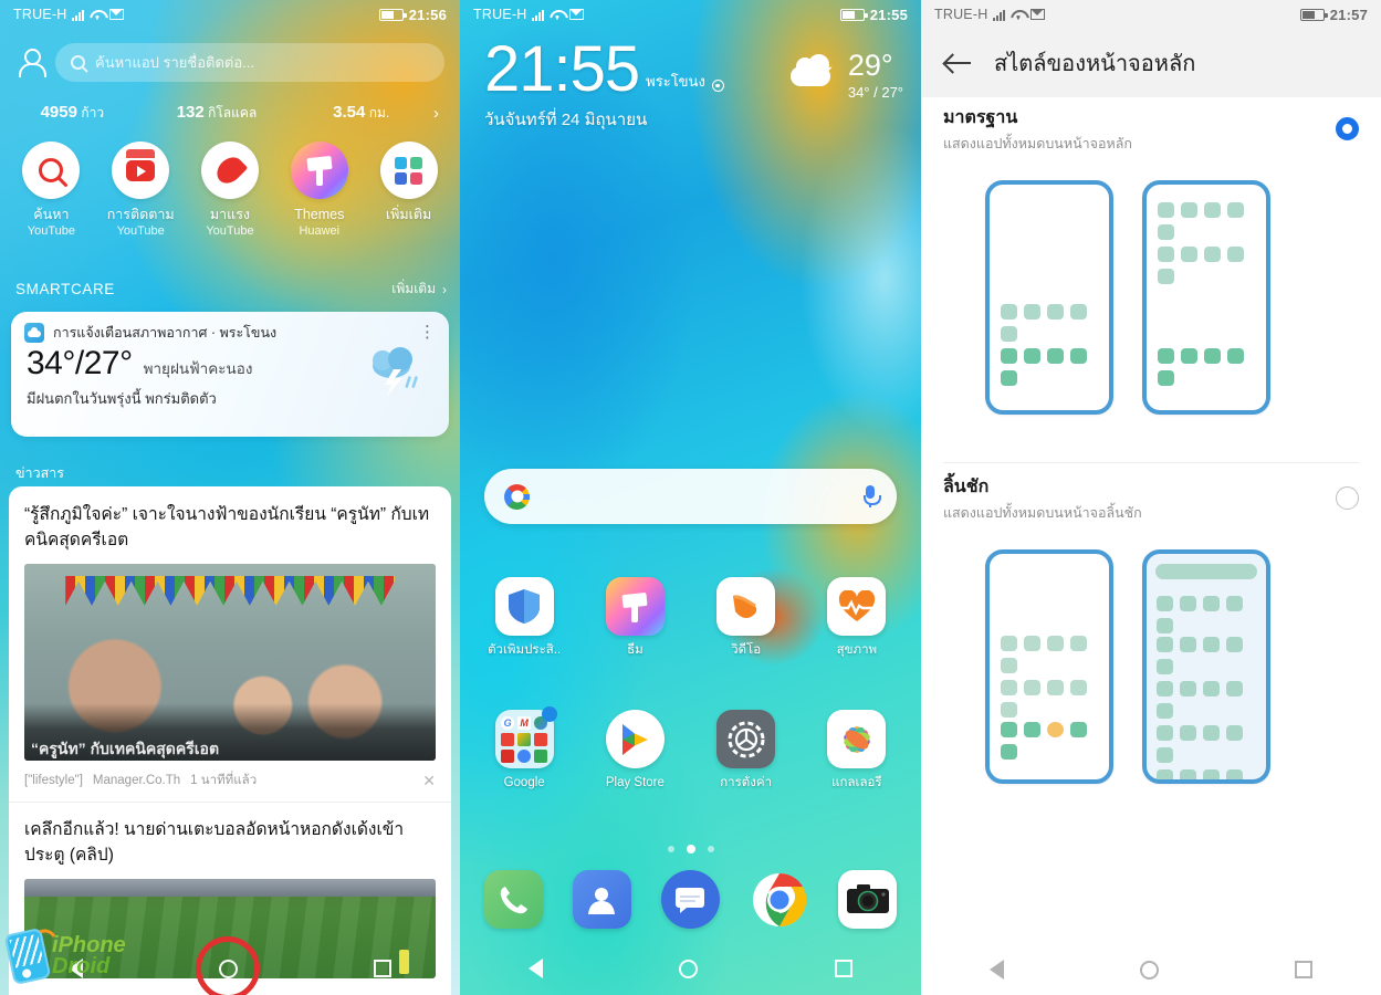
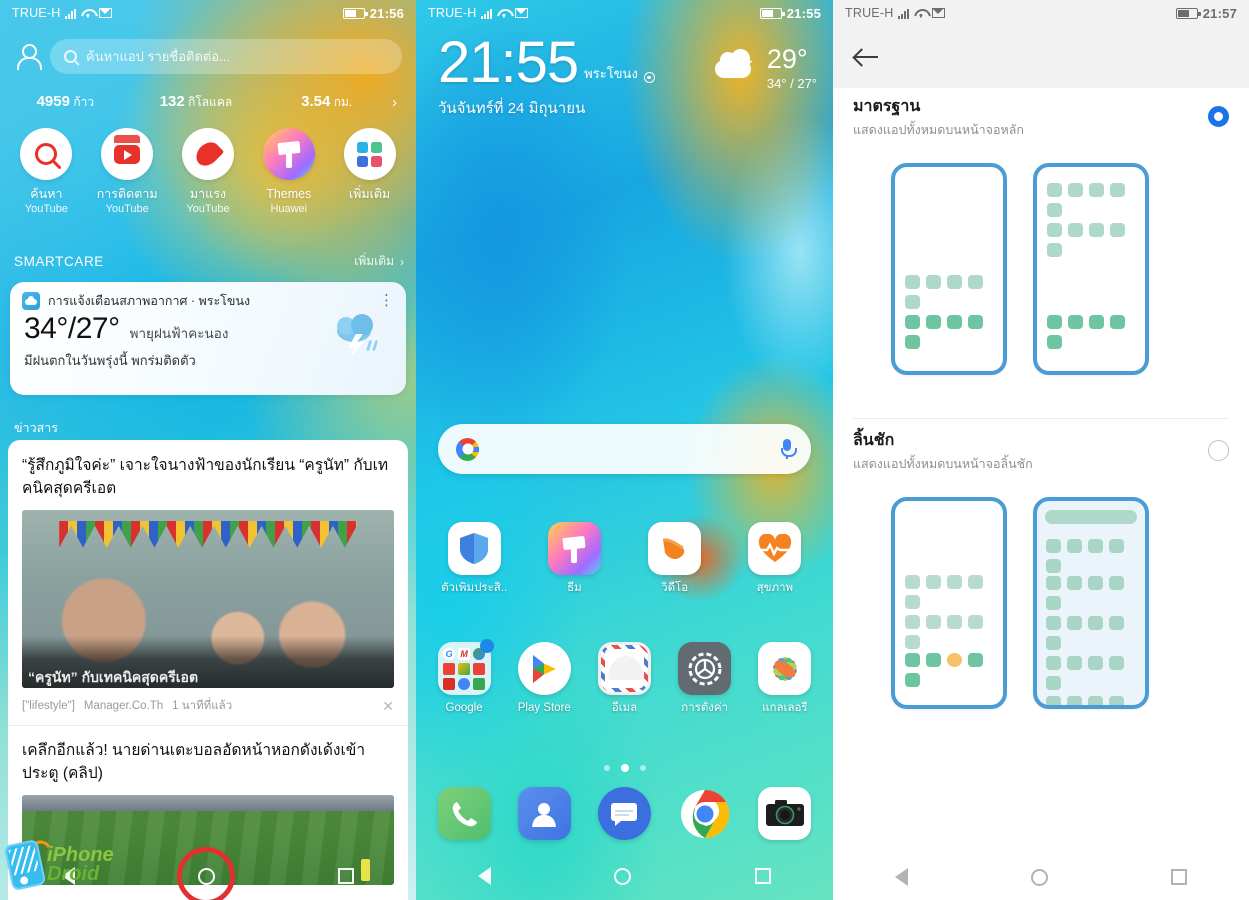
  TRUE-H
  21:56
  ค้นหาแอป รายชื่อติดต่อ...
  4959 ก้าว
  132 กิโลแคล
  3.54 กม.
  ›
  ค้นหา
  YouTube
  การติดตาม
  YouTube
  มาแรง
  YouTube
  Themes
  Huawei
  เพิ่มเติม
  SMARTCARE
  เพิ่มเติม
  ›
  การแจ้งเตือนสภาพอากาศ · พระโขนง
  ⋮
  34°/27°
  พายุฝนฟ้าคะนอง
  มีฝนตกในวันพรุ่งนี้ พกร่มติดตัว
  ข่าวสาร
  “รู้สึกภูมิใจค่ะ” เจาะใจนางฟ้าของนักเรียน “ครูนัท” กับเทคนิคสุดครีเอต
  “ครูนัท” กับเทคนิคสุดครีเอต
  ["lifestyle"]
  Manager.Co.Th
  1 นาทีที่แล้ว
  ✕
  เคลึกอีกแล้ว! นายด่านเตะบอลอัดหน้าหอกดังเด้งเข้าประตู (คลิป)
  iPhone
  Droid
  TRUE-H
  21:55
  21:55
  พระโขนง
  วันจันทร์ที่ 24 มิถุนายน
  29°
  34° / 27°
  ตัวเพิ่มประสิ..
  ธีม
  วิดีโอ
  สุขภาพ
  G
  M
  Google
  Play Store
+ อีเมล
  การตั้งค่า
  แกลเลอรี
  TRUE-H
  21:57
- สไตล์ของหน้าจอหลัก
  มาตรฐาน
  แสดงแอปทั้งหมดบนหน้าจอหลัก
  ลิ้นชัก
  แสดงแอปทั้งหมดบนหน้าจอลิ้นชัก
